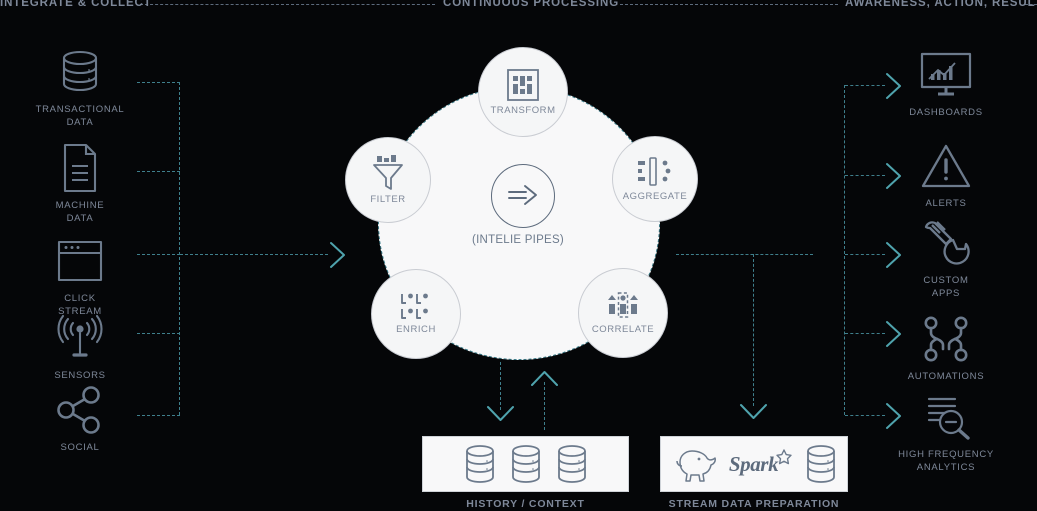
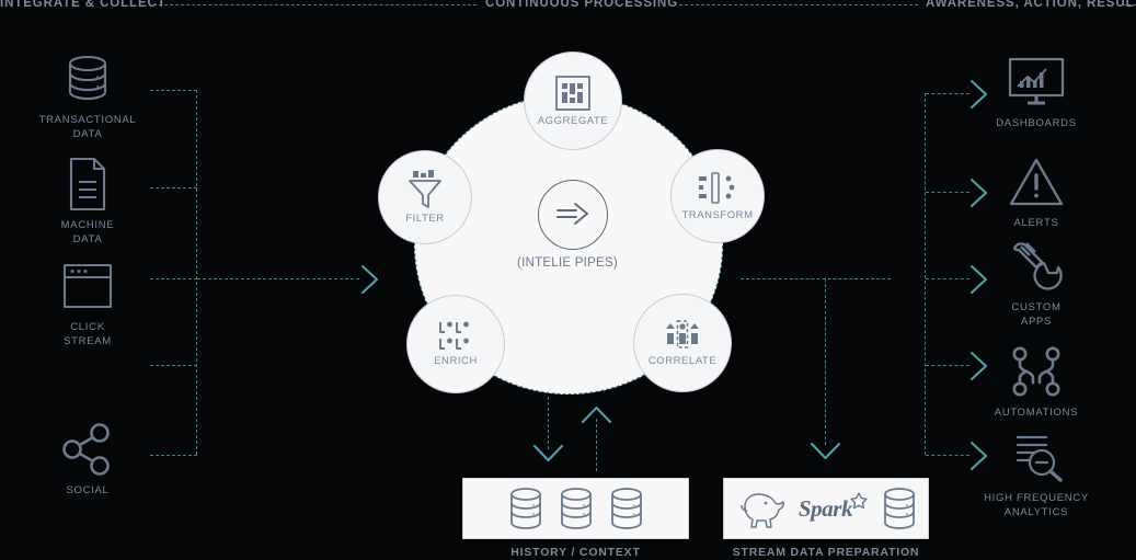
  INTEGRATE & COLLECT
  CONTINUOUS PROCESSING
  AWARENESS, ACTION, RESUL
  TRANSACTIONAL
  DATA
  MACHINE
  DATA
  CLICK
  STREAM
- SENSORS
  SOCIAL
- TRANSFORM
+ AGGREGATE
  FILTER
- AGGREGATE
+ TRANSFORM
  ENRICH
  CORRELATE
  (INTELIE PIPES)
  DASHBOARDS
  ALERTS
  CUSTOM
  APPS
  AUTOMATIONS
  HIGH FREQUENCY
  ANALYTICS
  HISTORY / CONTEXT
  Spark
  STREAM DATA PREPARATION
